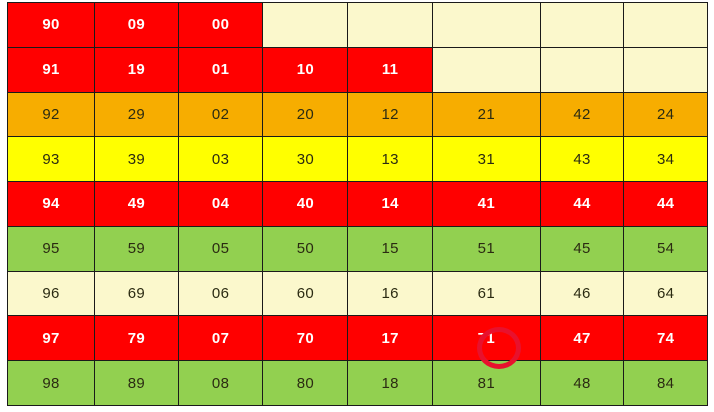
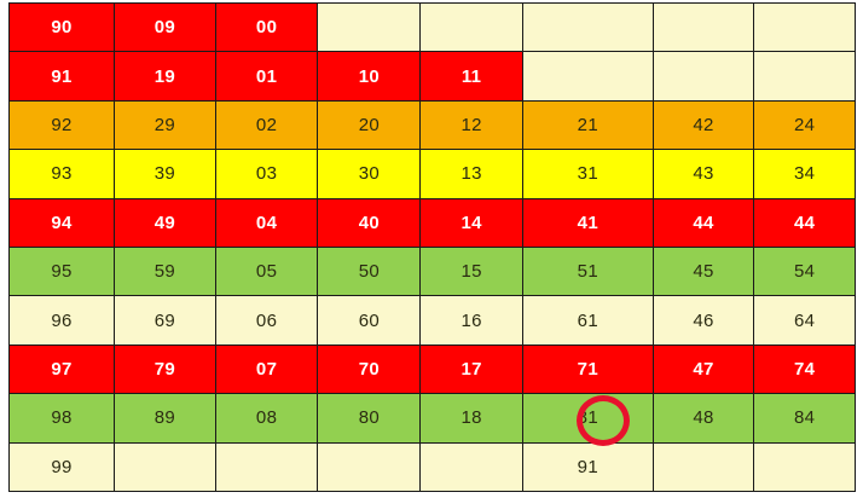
  90	09	00
  91	19	01	10	11
  92	29	02	20	12	21	42	24
  93	39	03	30	13	31	43	34
  94	49	04	40	14	41	44	44
  95	59	05	50	15	51	45	54
  96	69	06	60	16	61	46	64
  97	79	07	70	17	71	47	74
  98	89	08	80	18	81	48	84
+ 99					91
